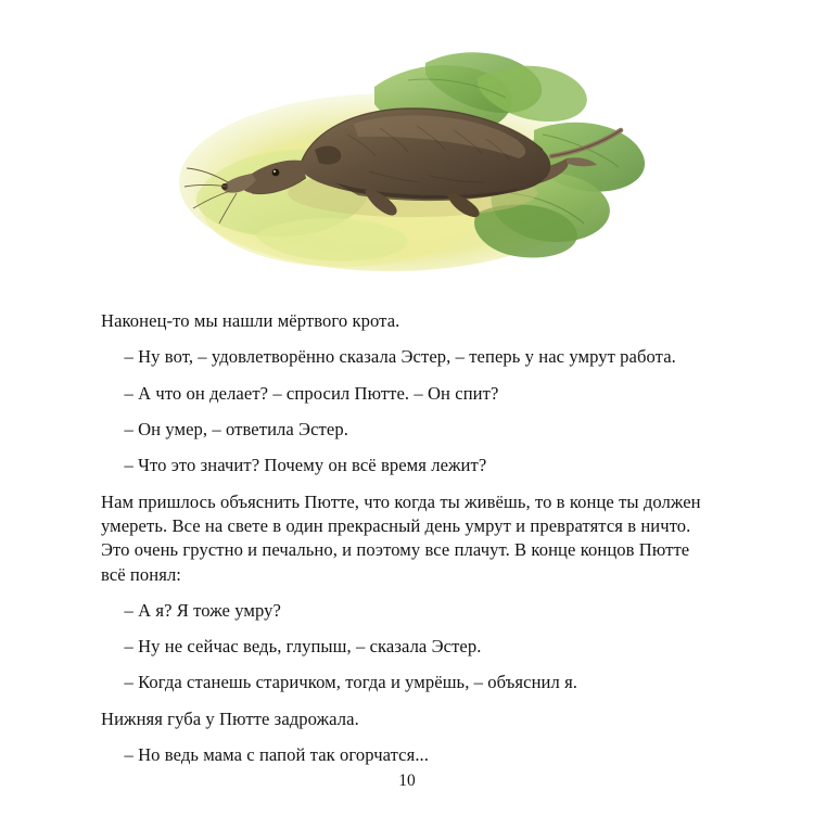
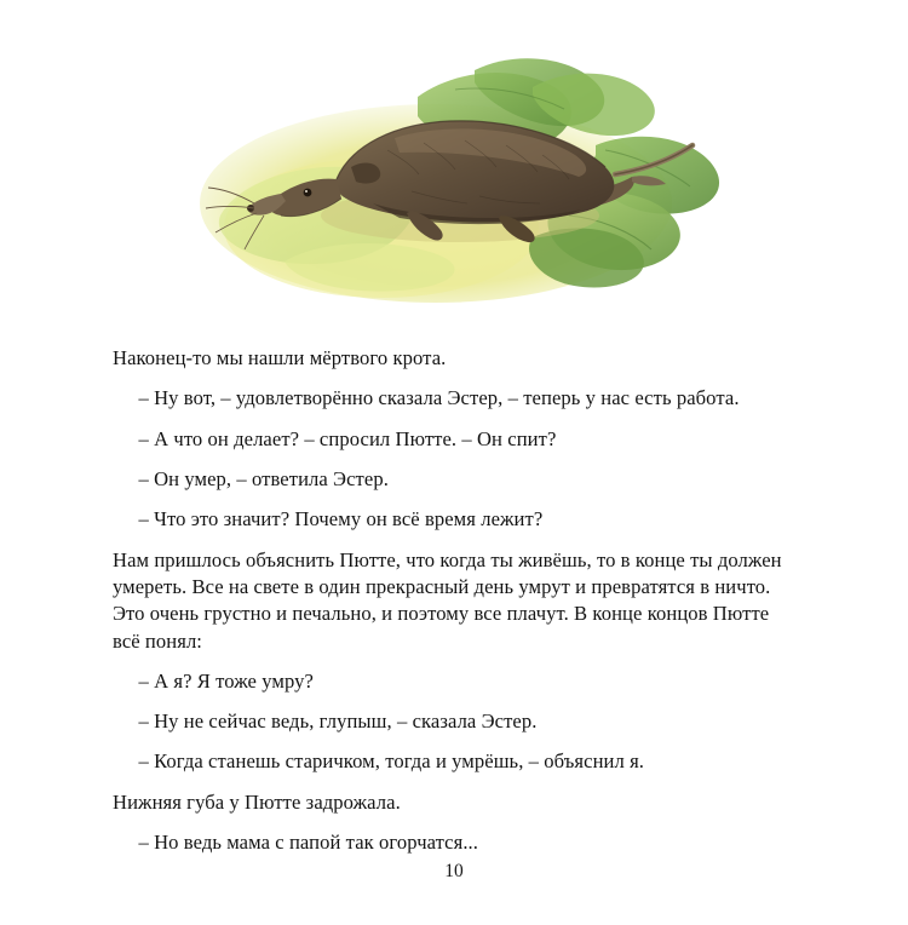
  Наконец-то мы нашли мёртвого крота.
- – Ну вот, – удовлетворённо сказала Эстер, – теперь у нас умрут работа.
+ – Ну вот, – удовлетворённо сказала Эстер, – теперь у нас есть работа.
  – А что он делает? – спросил Пютте. – Он спит?
  – Он умер, – ответила Эстер.
  – Что это значит? Почему он всё время лежит?
  Нам пришлось объяснить Пютте, что когда ты живёшь, то в конце ты должен умереть. Все на свете в один прекрасный день умрут и превратятся в ничто. Это очень грустно и печально, и поэтому все плачут. В конце концов Пютте всё понял:
  – А я? Я тоже умру?
  – Ну не сейчас ведь, глупыш, – сказала Эстер.
  – Когда станешь старичком, тогда и умрёшь, – объяснил я.
  Нижняя губа у Пютте задрожала.
  – Но ведь мама с папой так огорчатся...
  10
